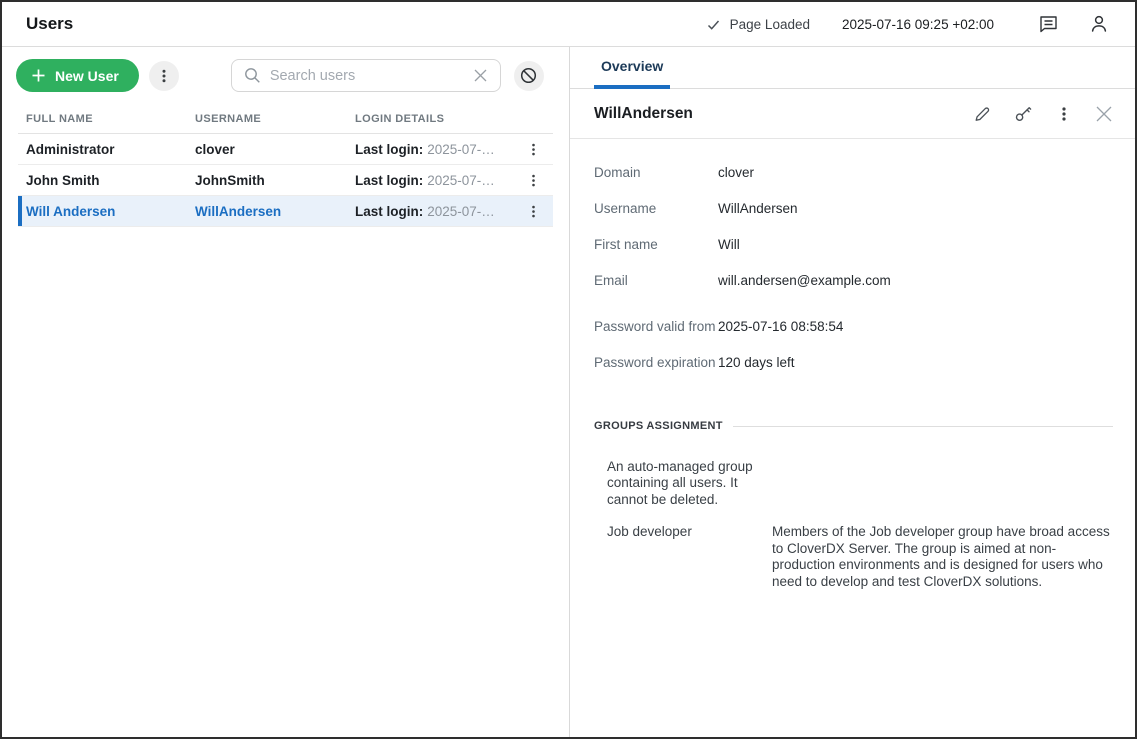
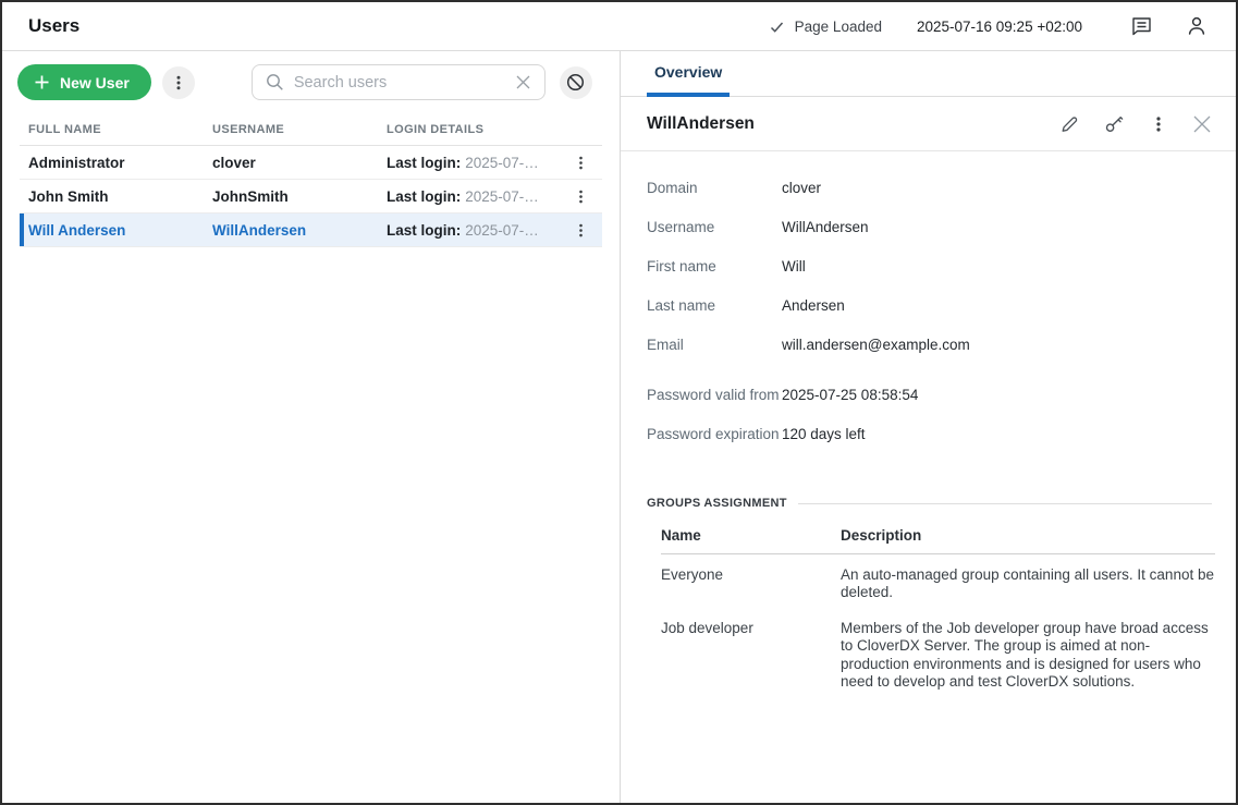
  Users
  Page Loaded
  2025-07-16 09:25 +02:00
  New User
  Search users
  FULL NAME
  USERNAME
  LOGIN DETAILS
  Administrator
  clover
  Last login: 2025-07-…
  John Smith
  JohnSmith
  Last login: 2025-07-…
  Will Andersen
  WillAndersen
  Last login: 2025-07-…
  Overview
  WillAndersen
  Domain
  clover
  Username
  WillAndersen
  First name
  Will
+ Last name
+ Andersen
  Email
  will.andersen@example.com
  Password valid from
- 2025-07-16 08:58:54
+ 2025-07-25 08:58:54
  Password expiration
  120 days left
  GROUPS ASSIGNMENT
+ Name
+ Description
+ Everyone
  An auto-managed group containing all users. It cannot be deleted.
  Job developer
  Members of the Job developer group have broad access to CloverDX Server. The group is aimed at non-production environments and is designed for users who need to develop and test CloverDX solutions.
